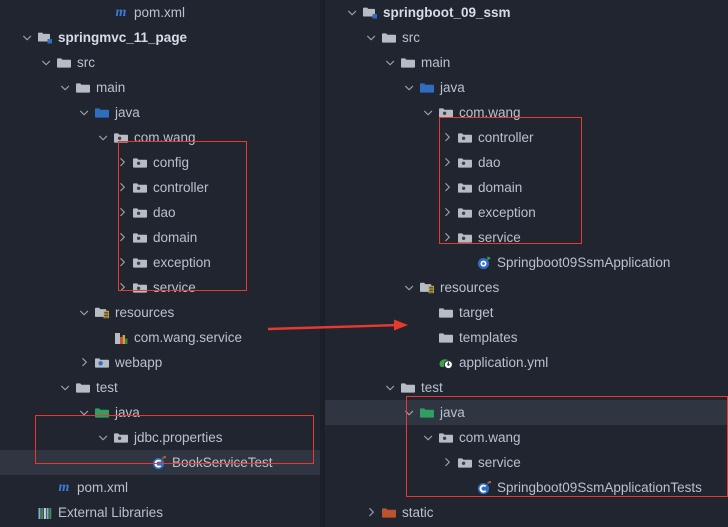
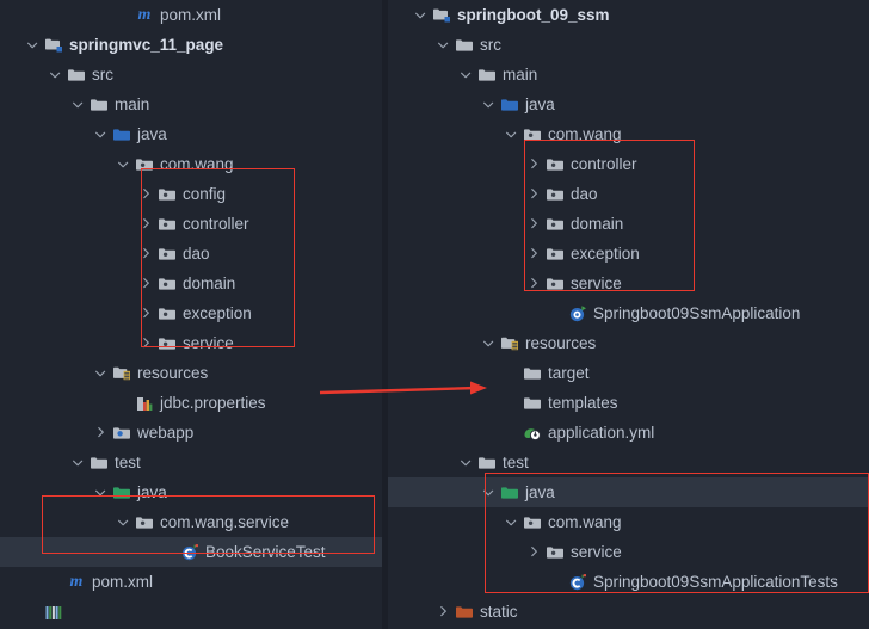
  m
  pom.xml
  springmvc_11_page
  src
  main
  java
  com.wang
  config
  controller
  dao
  domain
  exception
  service
  resources
- com.wang.service
+ jdbc.properties
  webapp
  test
  java
- jdbc.properties
+ com.wang.service
  BookServiceTest
  m
  pom.xml
- External Libraries
  springboot_09_ssm
  src
  main
  java
  com.wang
  controller
  dao
  domain
  exception
  service
  Springboot09SsmApplication
  resources
  target
  templates
  application.yml
  test
  java
  com.wang
  service
  Springboot09SsmApplicationTests
  static
